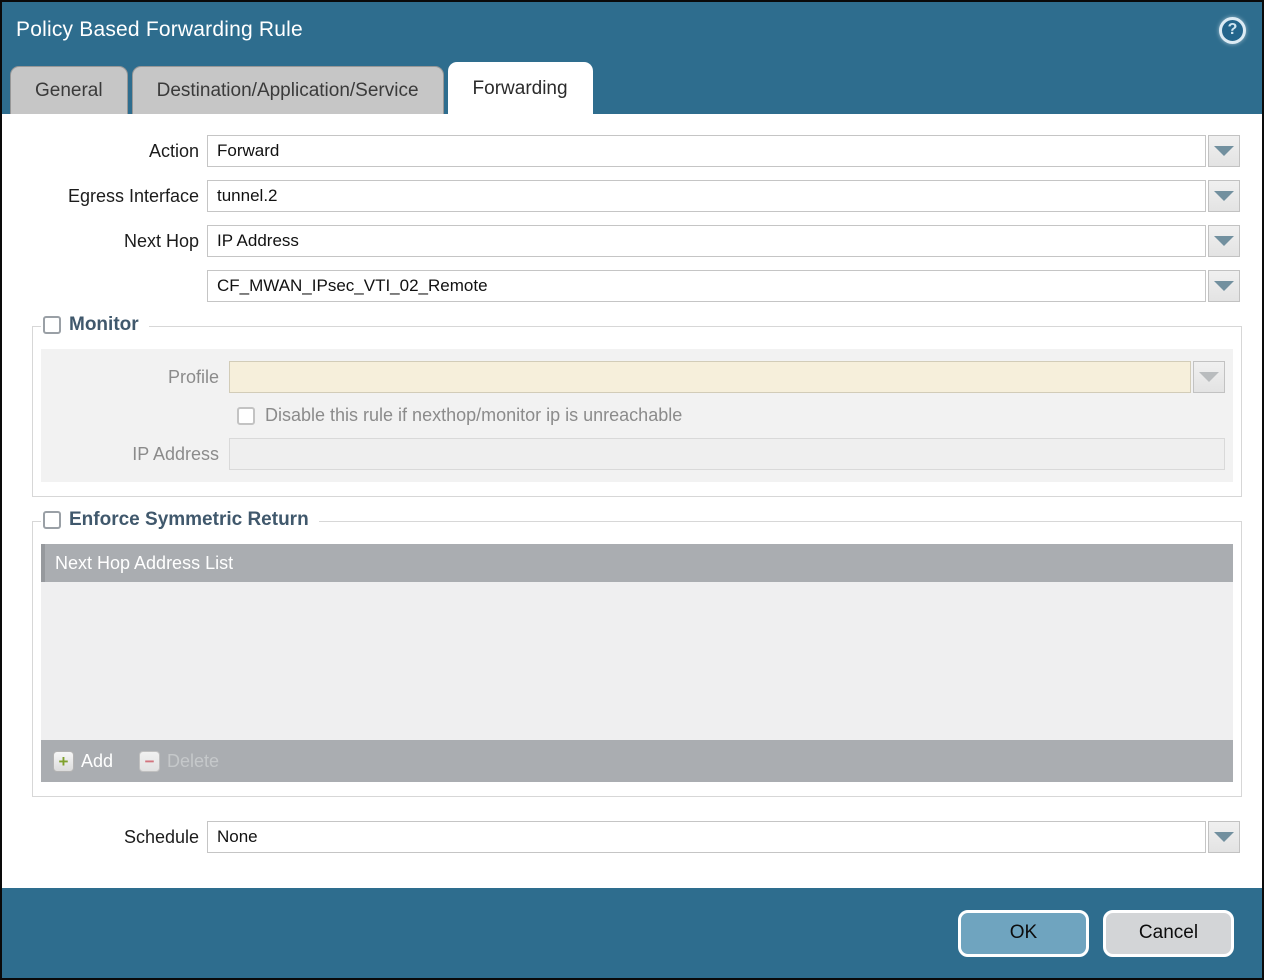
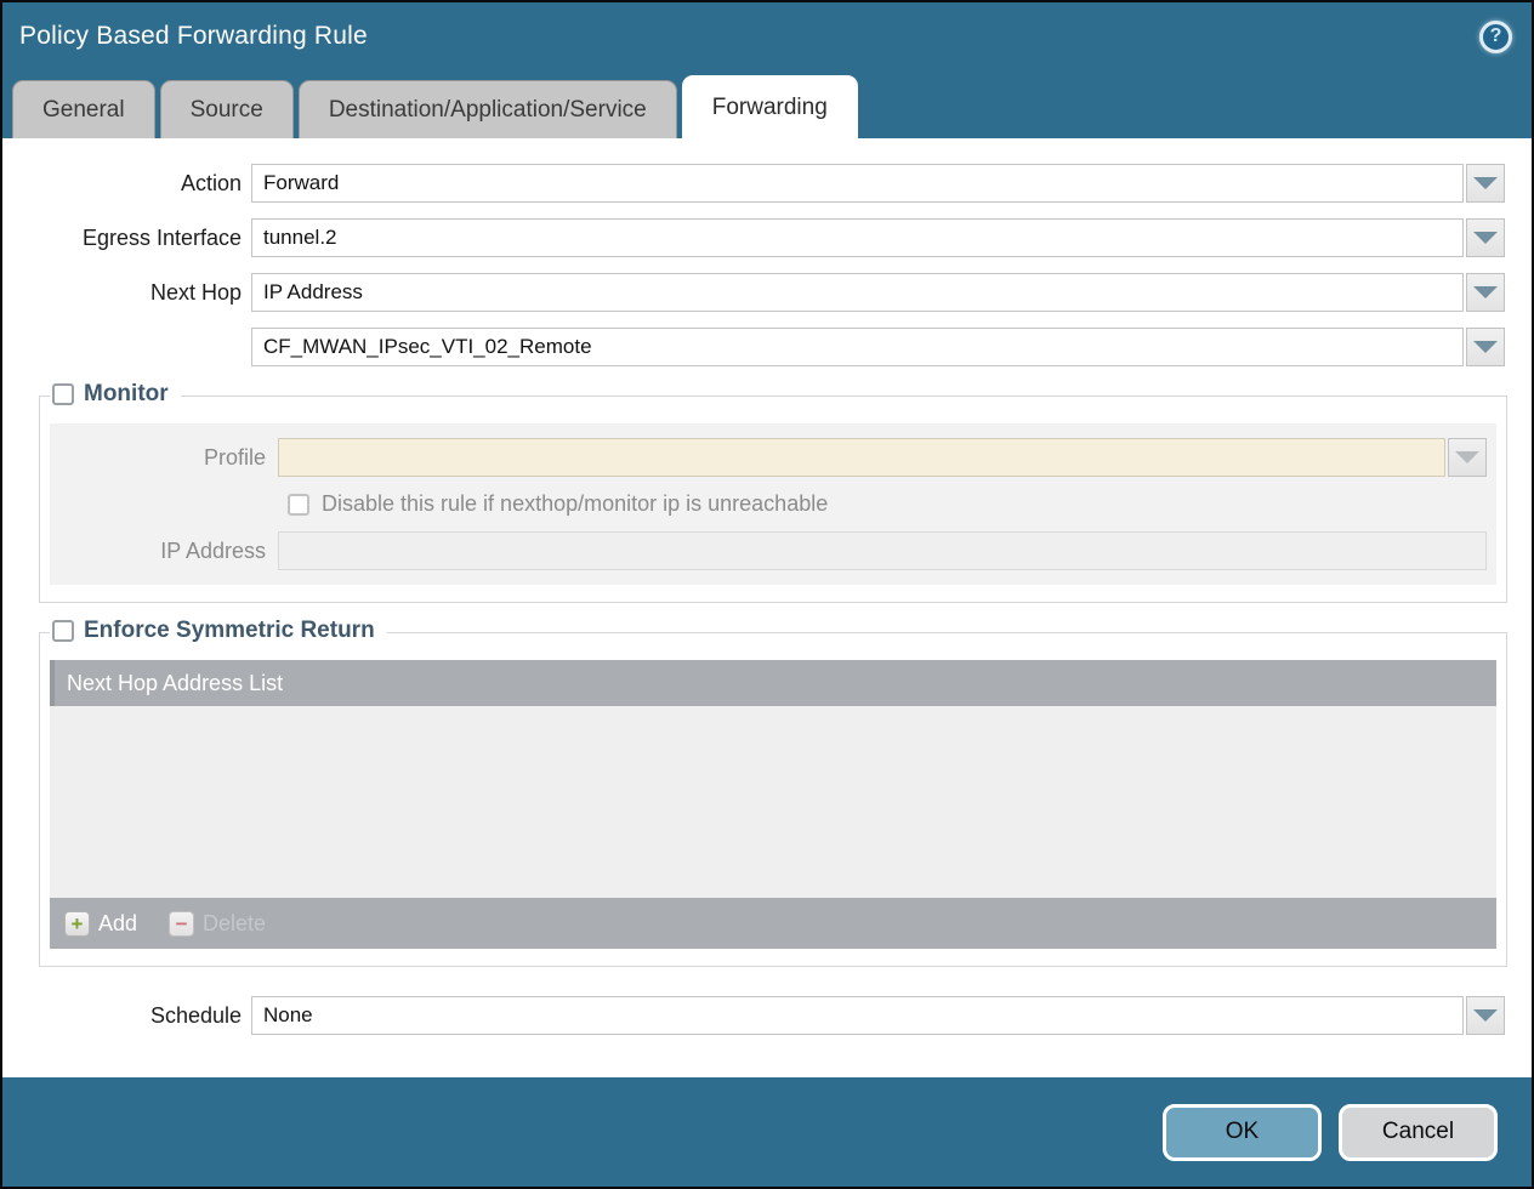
  Policy Based Forwarding Rule
  ?
  General
+ Source
  Destination/Application/Service
  Forwarding
  Action
  Forward
  Egress Interface
  tunnel.2
  Next Hop
  IP Address
  CF_MWAN_IPsec_VTI_02_Remote
  Monitor
  Profile
  Disable this rule if nexthop/monitor ip is unreachable
  IP Address
  Enforce Symmetric Return
  Next Hop Address List
  +
  Add
  −
  Delete
  Schedule
  None
  OK
  Cancel
